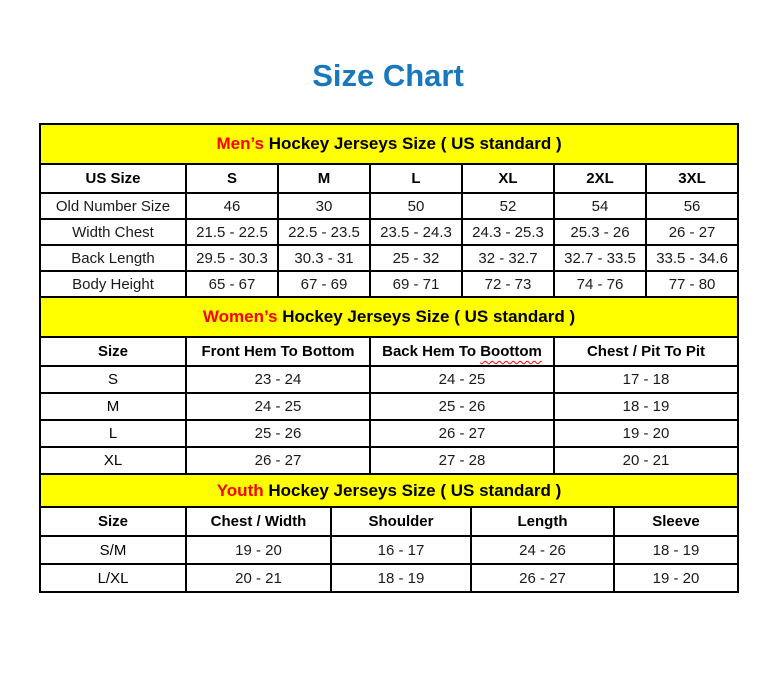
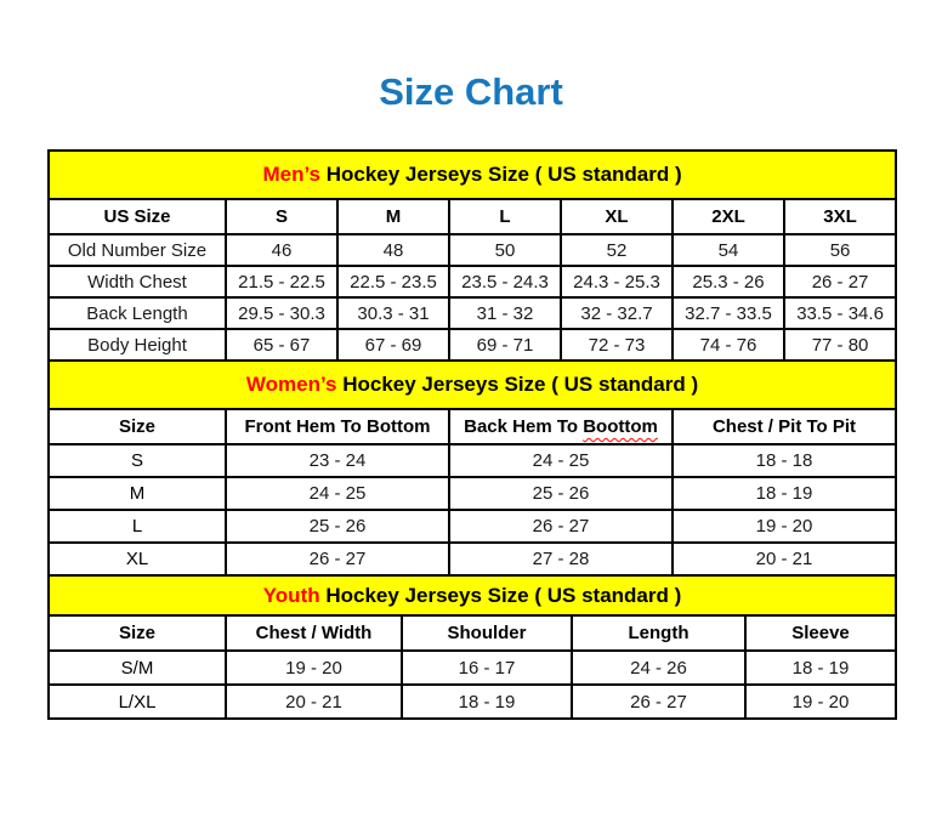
  Size Chart
  Men’s Hockey Jerseys Size ( US standard )
  US Size	S	M	L	XL	2XL	3XL
- Old Number Size	46	30	50	52	54	56
+ Old Number Size	46	48	50	52	54	56
  Width Chest	21.5 - 22.5	22.5 - 23.5	23.5 - 24.3	24.3 - 25.3	25.3 - 26	26 - 27
- Back Length	29.5 - 30.3	30.3 - 31	25 - 32	32 - 32.7	32.7 - 33.5	33.5 - 34.6
+ Back Length	29.5 - 30.3	30.3 - 31	31 - 32	32 - 32.7	32.7 - 33.5	33.5 - 34.6
  Body Height	65 - 67	67 - 69	69 - 71	72 - 73	74 - 76	77 - 80
  Women’s Hockey Jerseys Size ( US standard )
  Size	Front Hem To Bottom	Back Hem To Boottom	Chest / Pit To Pit
- S	23 - 24	24 - 25	17 - 18
+ S	23 - 24	24 - 25	18 - 18
  M	24 - 25	25 - 26	18 - 19
  L	25 - 26	26 - 27	19 - 20
  XL	26 - 27	27 - 28	20 - 21
  Youth Hockey Jerseys Size ( US standard )
  Size	Chest / Width	Shoulder	Length	Sleeve
  S/M	19 - 20	16 - 17	24 - 26	18 - 19
  L/XL	20 - 21	18 - 19	26 - 27	19 - 20
